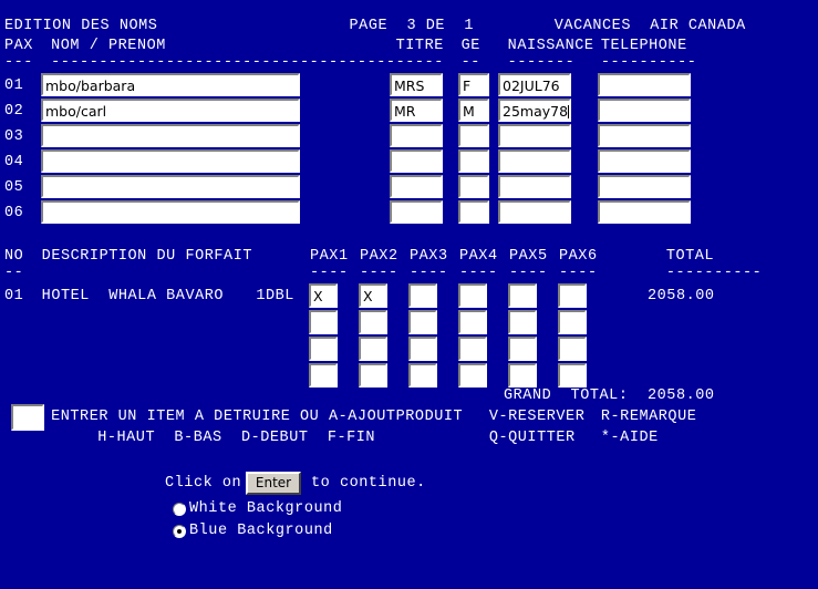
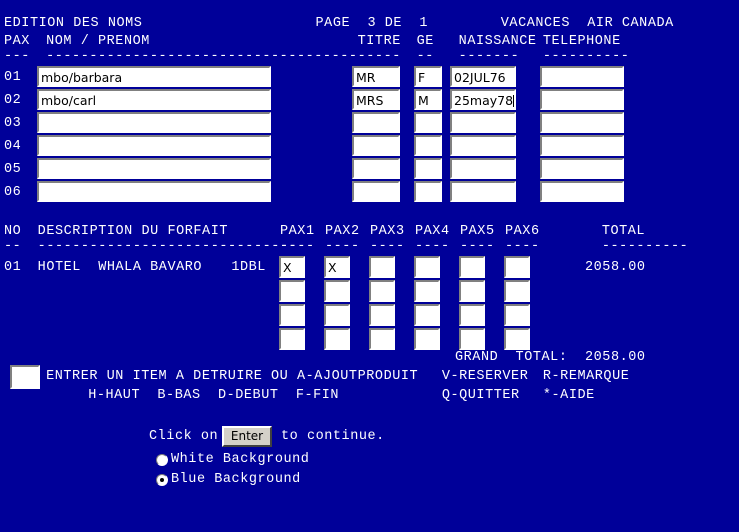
  EDITION DES NOMS
  PAGE 3 DE 1
  VACANCES AIR CANADA
  PAX
  NOM / PRENOM
  TITRE
  GE
  NAISSANCE
  TELEPHONE
  ---
  ------------------------------------
  -----
  --
  -------
  ----------
  01
  mbo/barbara
- MRS
+ MR
  F
  02JUL76
  02
  mbo/carl
- MR
+ MRS
  M
  25may78
  03
  04
  05
  06
  NO
  DESCRIPTION DU FORFAIT
  PAX1
  PAX2
  PAX3
  PAX4
  PAX5
  PAX6
  TOTAL
  --
+ ------------------------------
  ----
  ----
  ----
  ----
  ----
  ----
  ----------
  01
  HOTEL WHALA BAVARO
  1DBL
  2058.00
  X
  X
  GRAND TOTAL:
  2058.00
  ENTRER UN ITEM A DETRUIRE OU A-AJOUT
  PRODUIT
  V-RESERVER
  R-REMARQUE
  H-HAUT B-BAS D-DEBUT F-FIN
  Q-QUITTER
  *-AIDE
  Click on
  Enter
  to continue.
  White Background
  Blue Background
